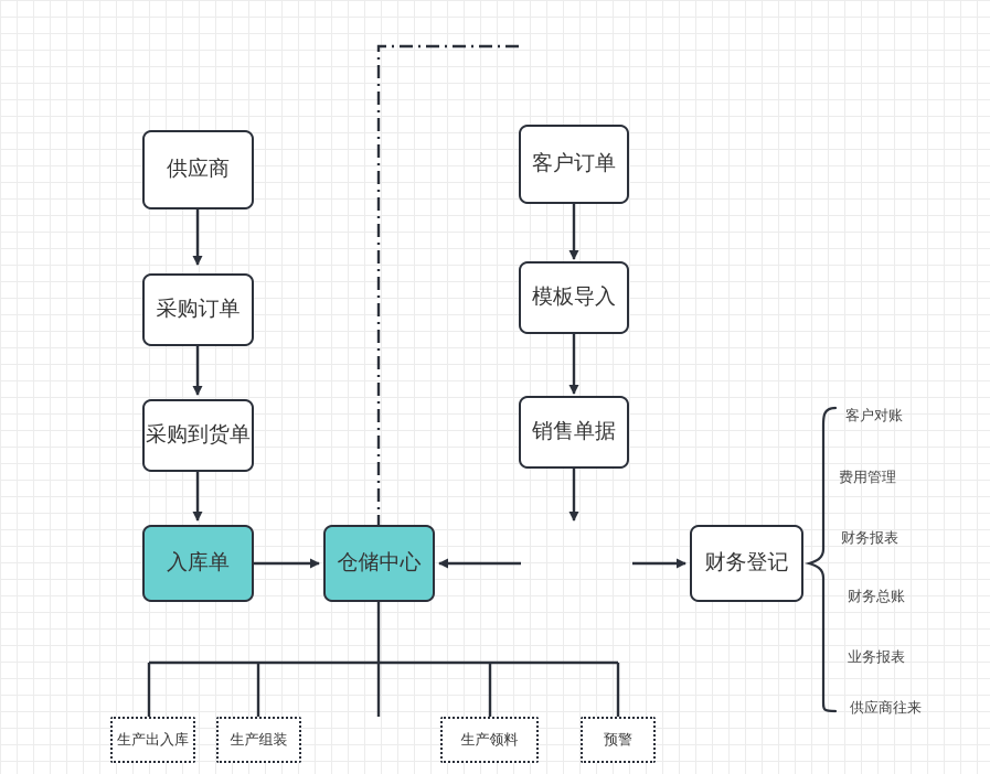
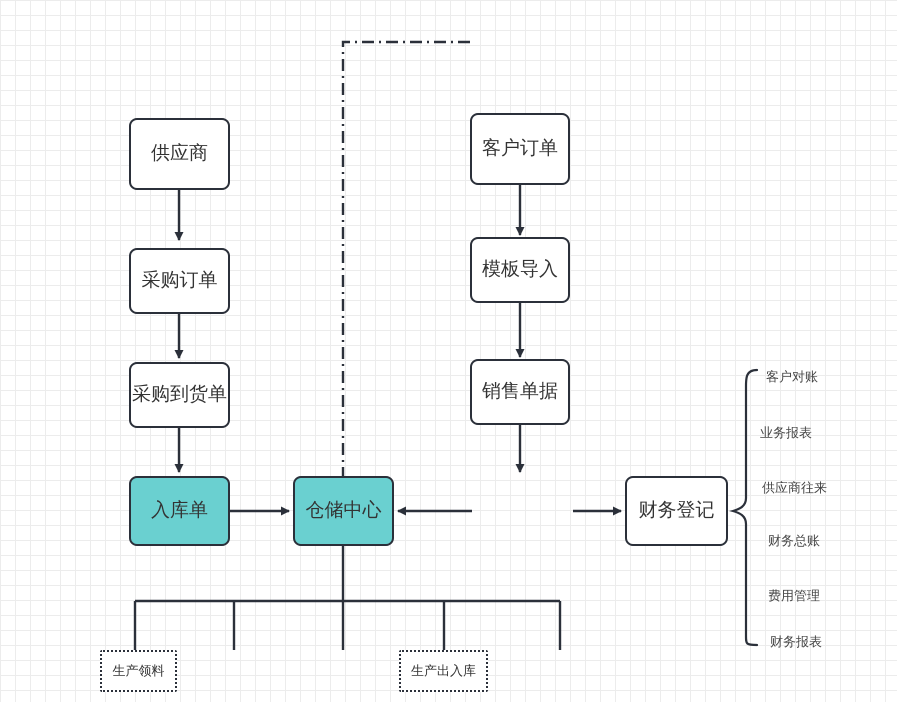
  供应商
  采购订单
  采购到货单
  入库单
  仓储中心
  客户订单
  模板导入
  销售单据
  财务登记
- 生产出入库
+ 生产领料
- 生产组装
- 生产领料
+ 生产出入库
- 预警
  客户对账
- 费用管理
+ 业务报表
- 财务报表
+ 供应商往来
  财务总账
- 业务报表
+ 费用管理
- 供应商往来
+ 财务报表
